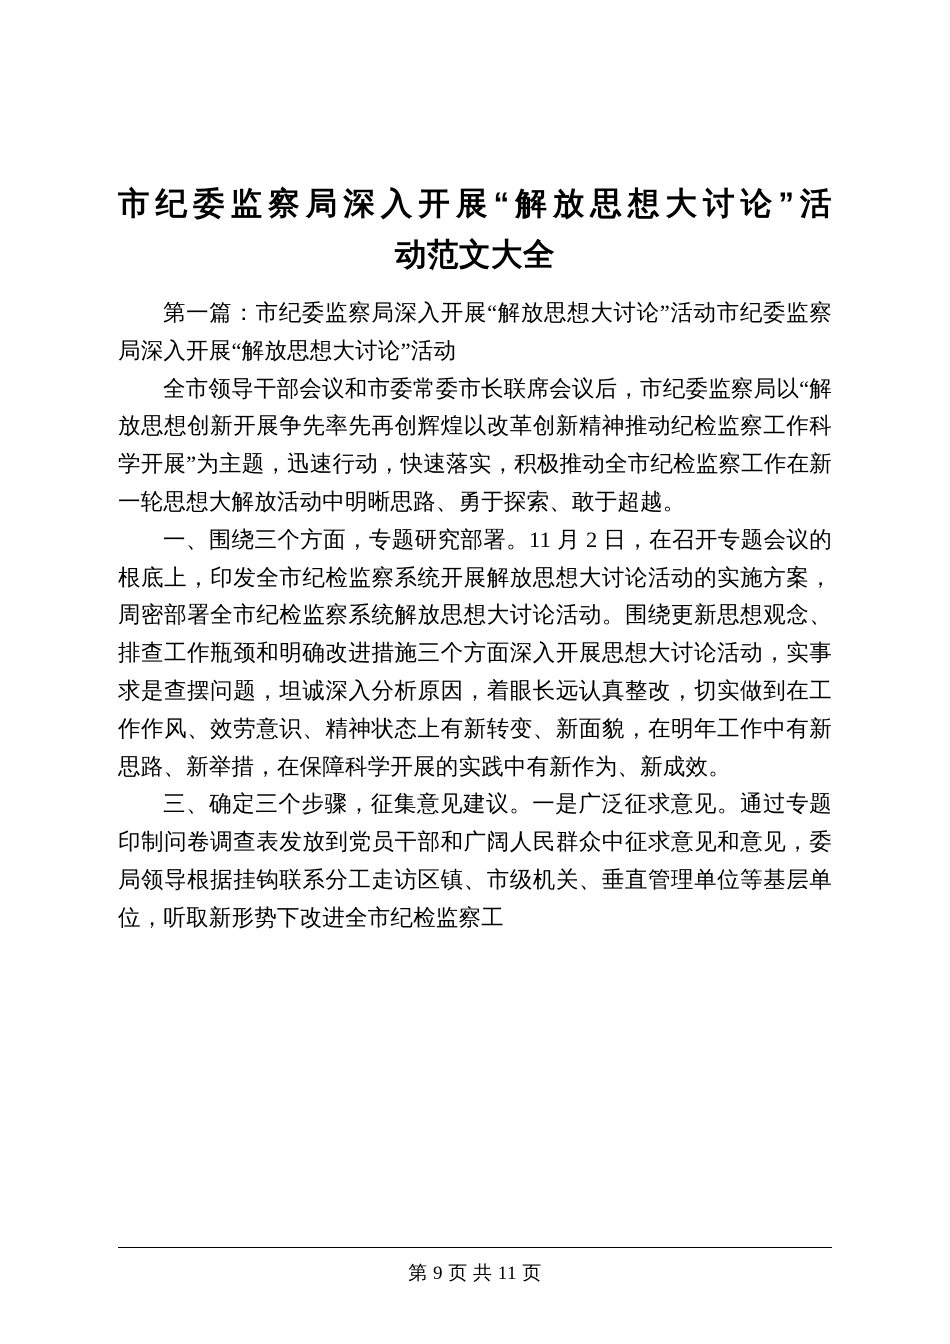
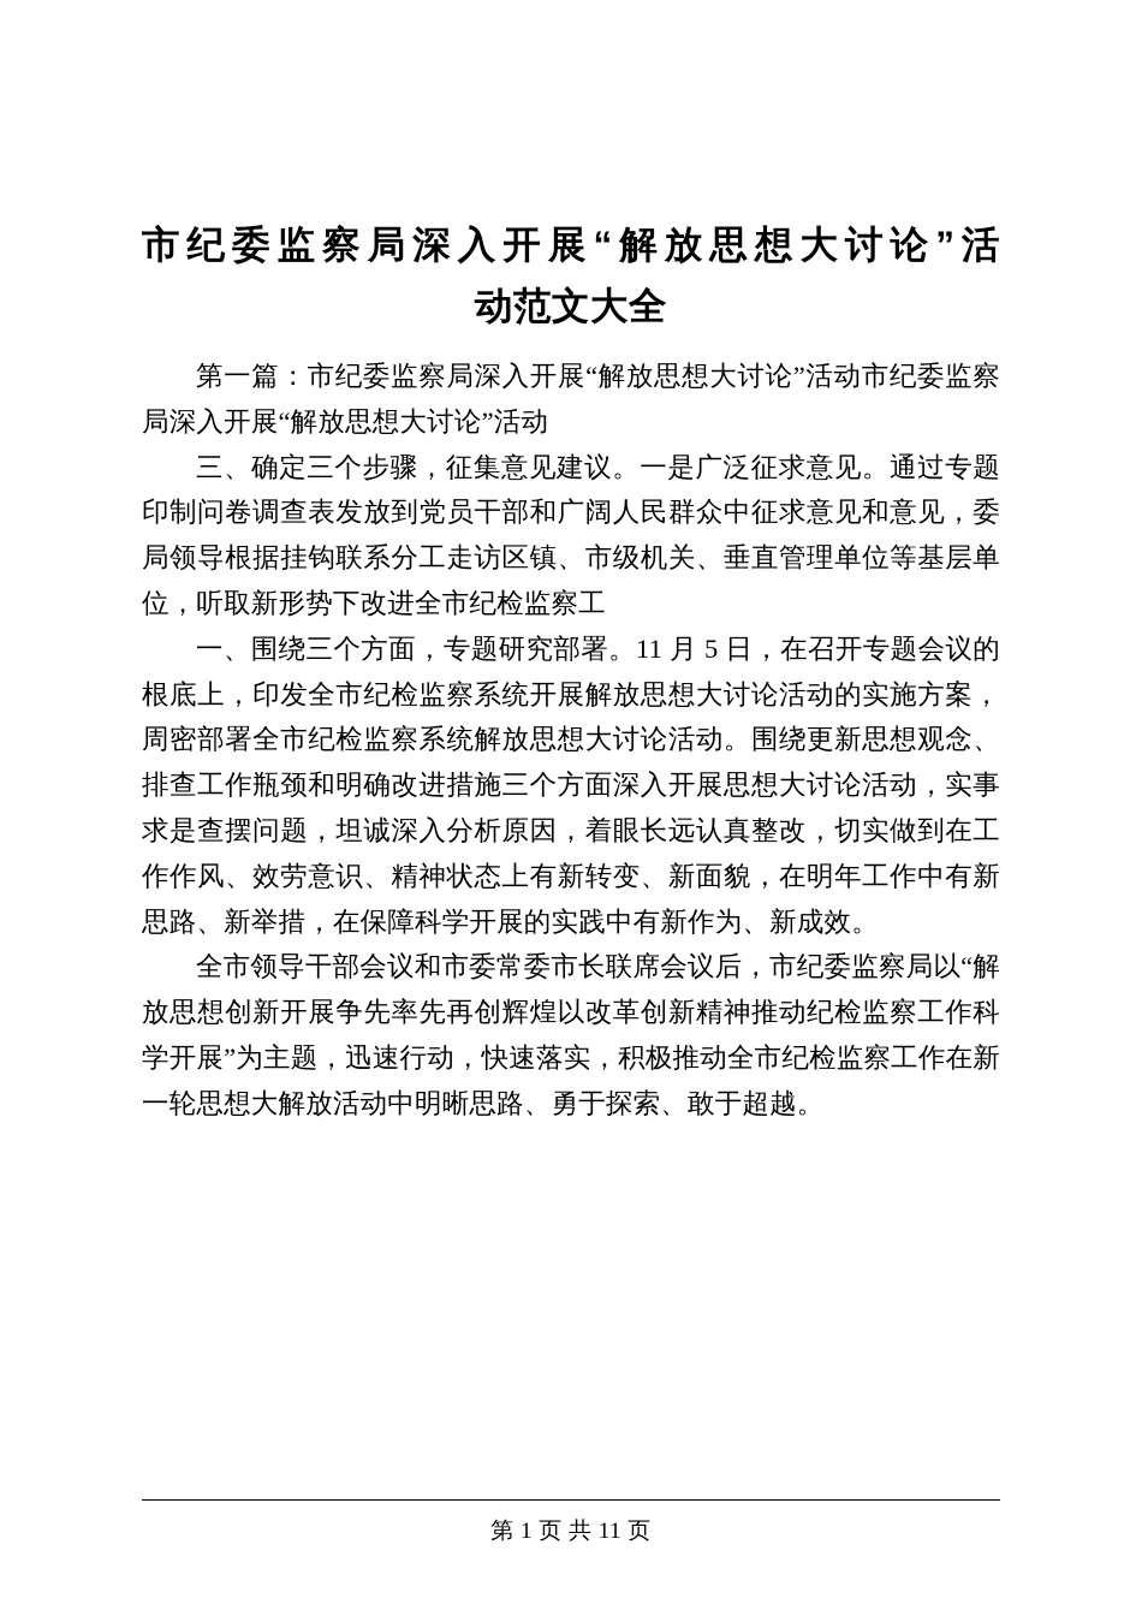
  市纪委监察局深入开展“解放思想大讨论”活
  动范文大全
  第一篇：市纪委监察局深入开展“解放思想大讨论”活动市纪委监察局深入开展“解放思想大讨论”活动
- 全市领导干部会议和市委常委市长联席会议后，市纪委监察局以“解放思想创新开展争先率先再创辉煌以改革创新精神推动纪检监察工作科学开展”为主题，迅速行动，快速落实，积极推动全市纪检监察工作在新一轮思想大解放活动中明晰思路、勇于探索、敢于超越。
+ 三、确定三个步骤，征集意见建议。一是广泛征求意见。通过专题印制问卷调查表发放到党员干部和广阔人民群众中征求意见和意见，委局领导根据挂钩联系分工走访区镇、市级机关、垂直管理单位等基层单位，听取新形势下改进全市纪检监察工
- 一、围绕三个方面，专题研究部署。11 月 2 日，在召开专题会议的根底上，印发全市纪检监察系统开展解放思想大讨论活动的实施方案，周密部署全市纪检监察系统解放思想大讨论活动。围绕更新思想观念、排查工作瓶颈和明确改进措施三个方面深入开展思想大讨论活动，实事求是查摆问题，坦诚深入分析原因，着眼长远认真整改，切实做到在工作作风、效劳意识、精神状态上有新转变、新面貌，在明年工作中有新思路、新举措，在保障科学开展的实践中有新作为、新成效。
+ 一、围绕三个方面，专题研究部署。11 月 5 日，在召开专题会议的根底上，印发全市纪检监察系统开展解放思想大讨论活动的实施方案，周密部署全市纪检监察系统解放思想大讨论活动。围绕更新思想观念、排查工作瓶颈和明确改进措施三个方面深入开展思想大讨论活动，实事求是查摆问题，坦诚深入分析原因，着眼长远认真整改，切实做到在工作作风、效劳意识、精神状态上有新转变、新面貌，在明年工作中有新思路、新举措，在保障科学开展的实践中有新作为、新成效。
- 三、确定三个步骤，征集意见建议。一是广泛征求意见。通过专题印制问卷调查表发放到党员干部和广阔人民群众中征求意见和意见，委局领导根据挂钩联系分工走访区镇、市级机关、垂直管理单位等基层单位，听取新形势下改进全市纪检监察工
+ 全市领导干部会议和市委常委市长联席会议后，市纪委监察局以“解放思想创新开展争先率先再创辉煌以改革创新精神推动纪检监察工作科学开展”为主题，迅速行动，快速落实，积极推动全市纪检监察工作在新一轮思想大解放活动中明晰思路、勇于探索、敢于超越。
- 第 9 页 共 11 页
+ 第 1 页 共 11 页
